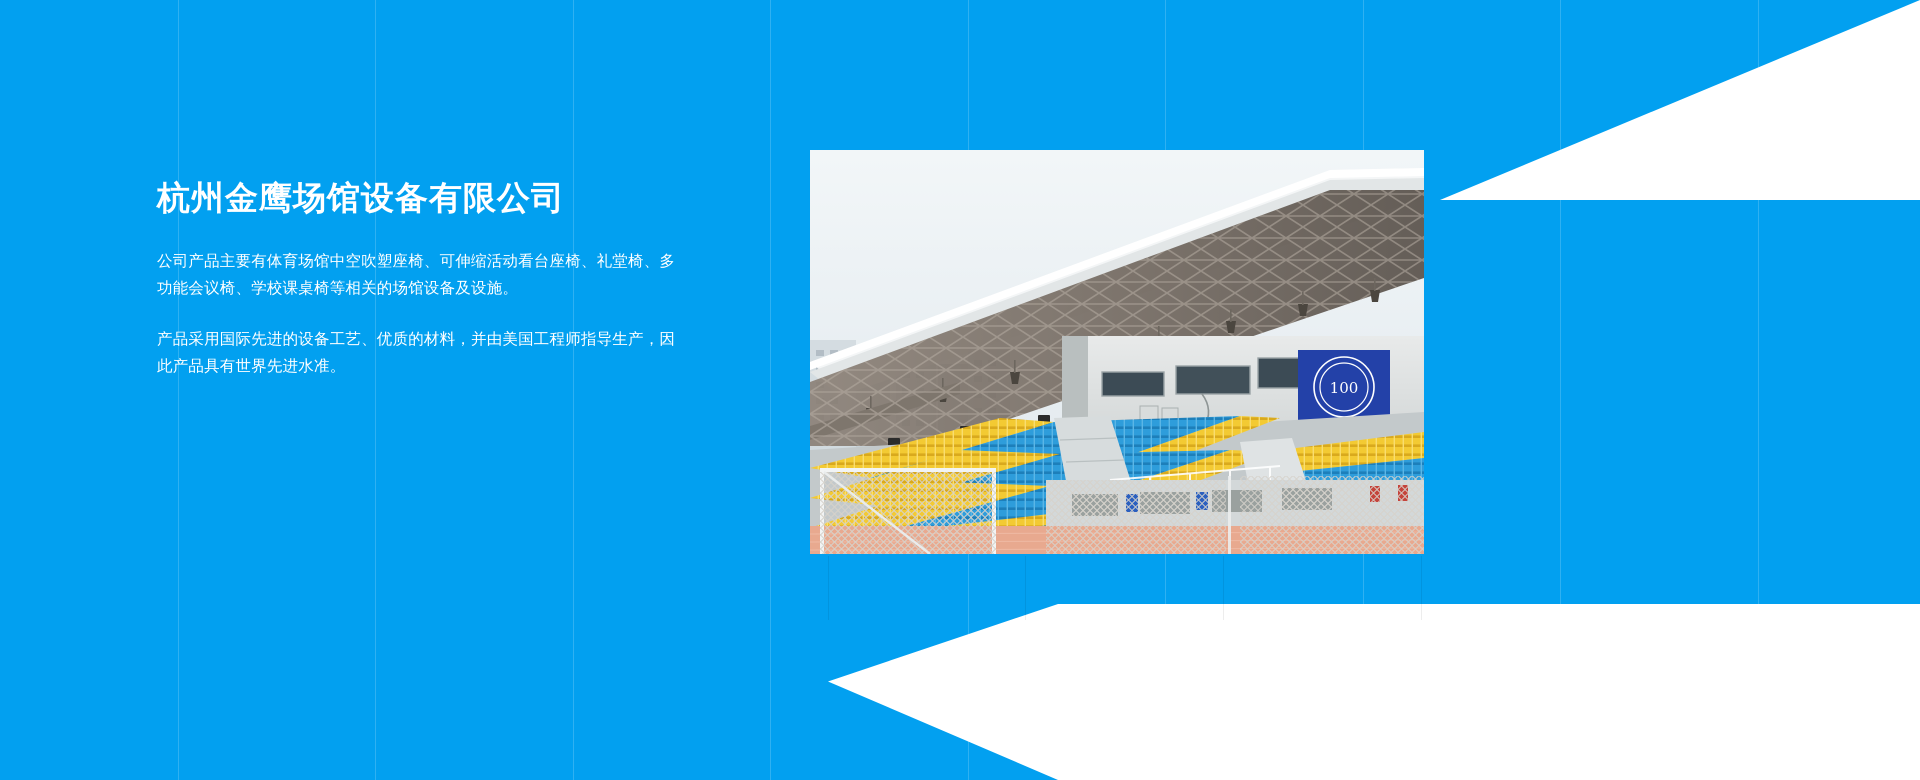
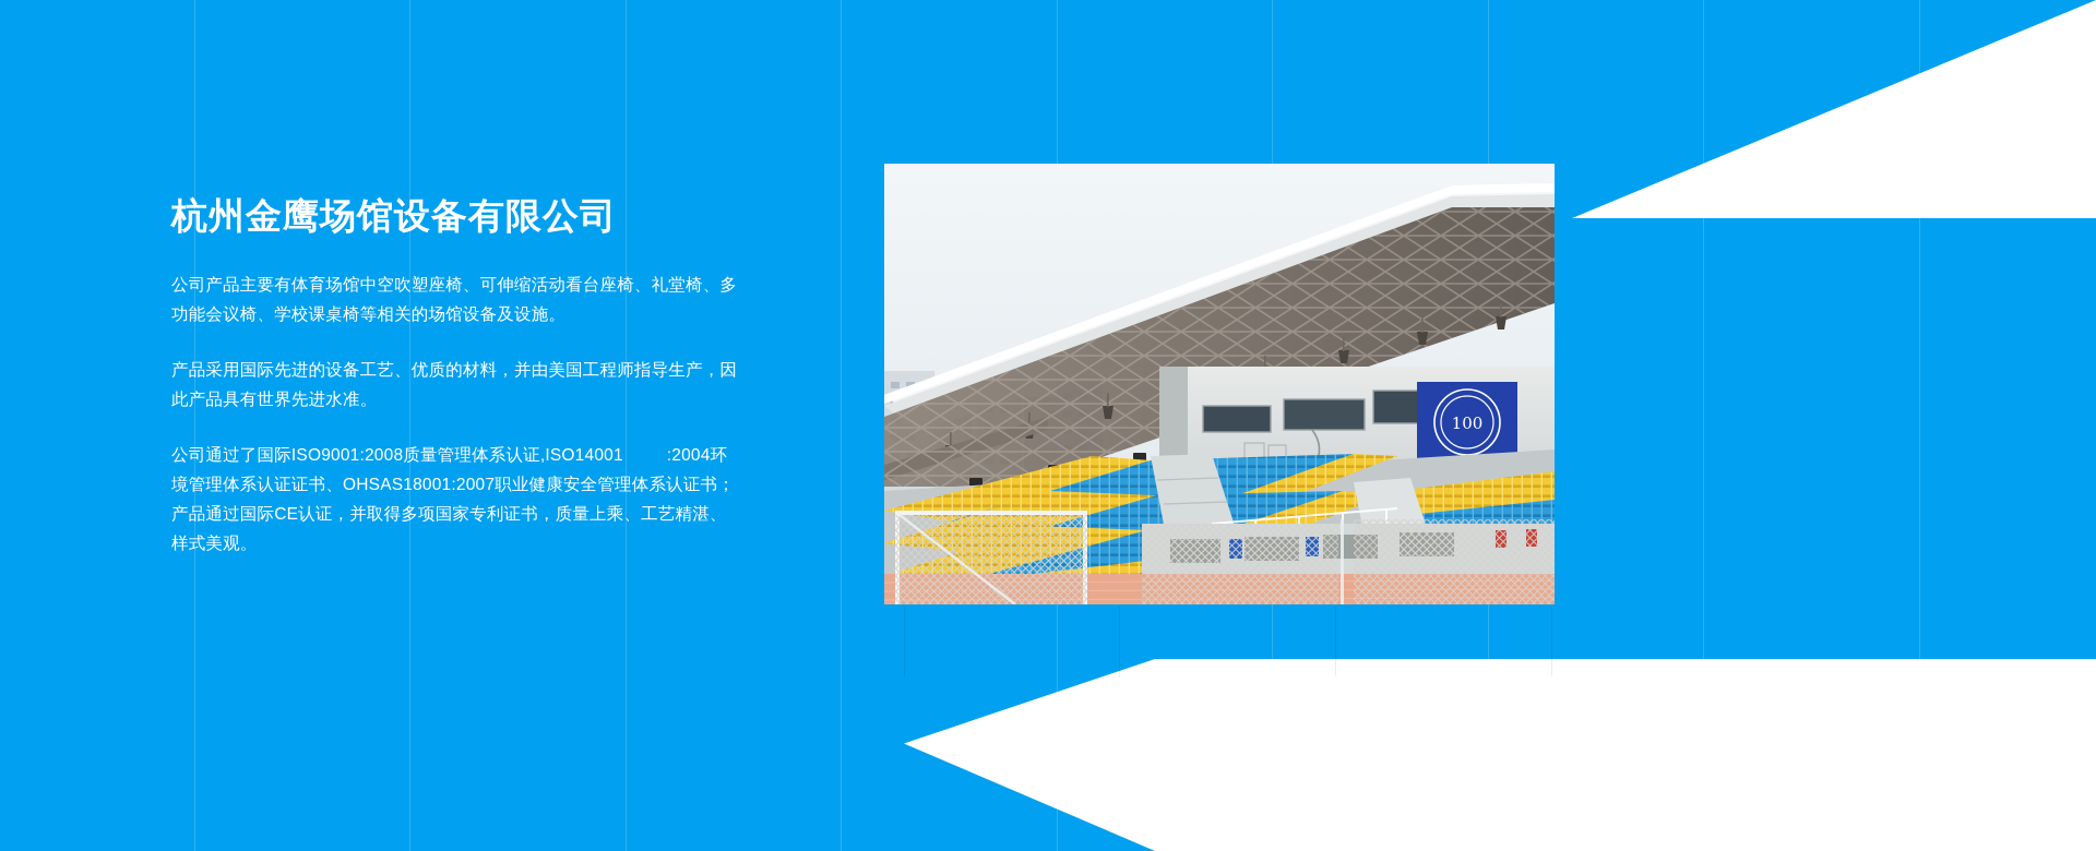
  杭州金鹰场馆设备有限公司
  公司产品主要有体育场馆中空吹塑座椅、可伸缩活动看台座椅、礼堂椅、多功能会议椅、学校课桌椅等相关的场馆设备及设施。
  产品采用国际先进的设备工艺、优质的材料，并由美国工程师指导生产，因此产品具有世界先进水准。
+ 公司通过了国际ISO9001:2008质量管理体系认证,ISO14001 :2004环境管理体系认证证书、OHSAS18001:2007职业健康安全管理体系认证书；产品通过国际CE认证，并取得多项国家专利证书，质量上乘、工艺精湛、样式美观。
  100
